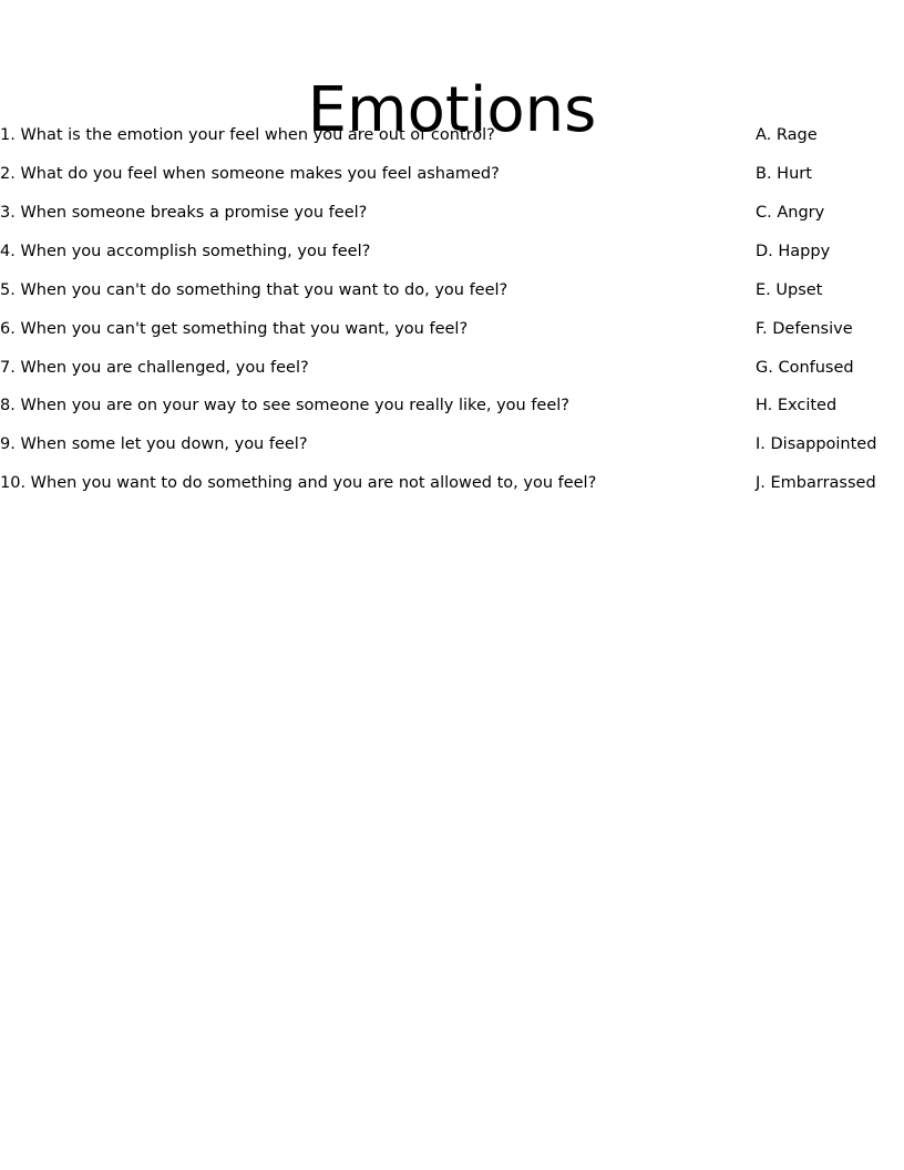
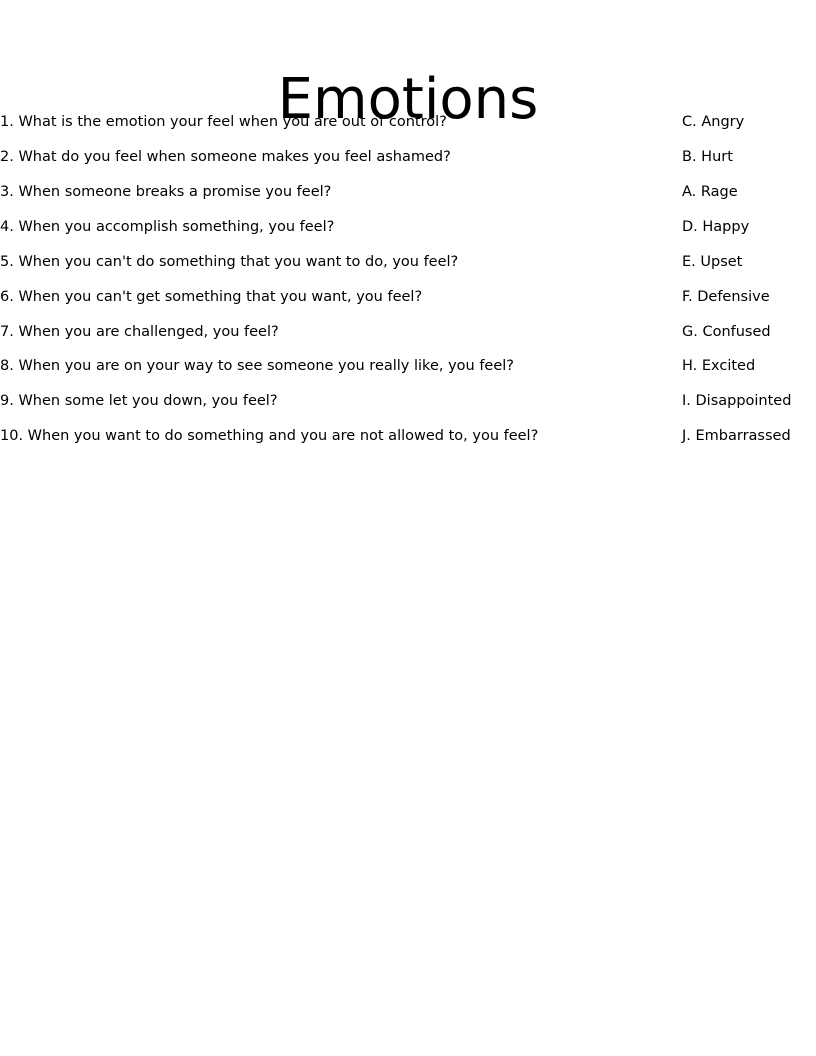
  Emotions
  1. What is the emotion your feel when you are out of control?
- A. Rage
+ C. Angry
  2. What do you feel when someone makes you feel ashamed?
  B. Hurt
  3. When someone breaks a promise you feel?
- C. Angry
+ A. Rage
  4. When you accomplish something, you feel?
  D. Happy
  5. When you can't do something that you want to do, you feel?
  E. Upset
  6. When you can't get something that you want, you feel?
  F. Defensive
  7. When you are challenged, you feel?
  G. Confused
  8. When you are on your way to see someone you really like, you feel?
  H. Excited
  9. When some let you down, you feel?
  I. Disappointed
  10. When you want to do something and you are not allowed to, you feel?
  J. Embarrassed
